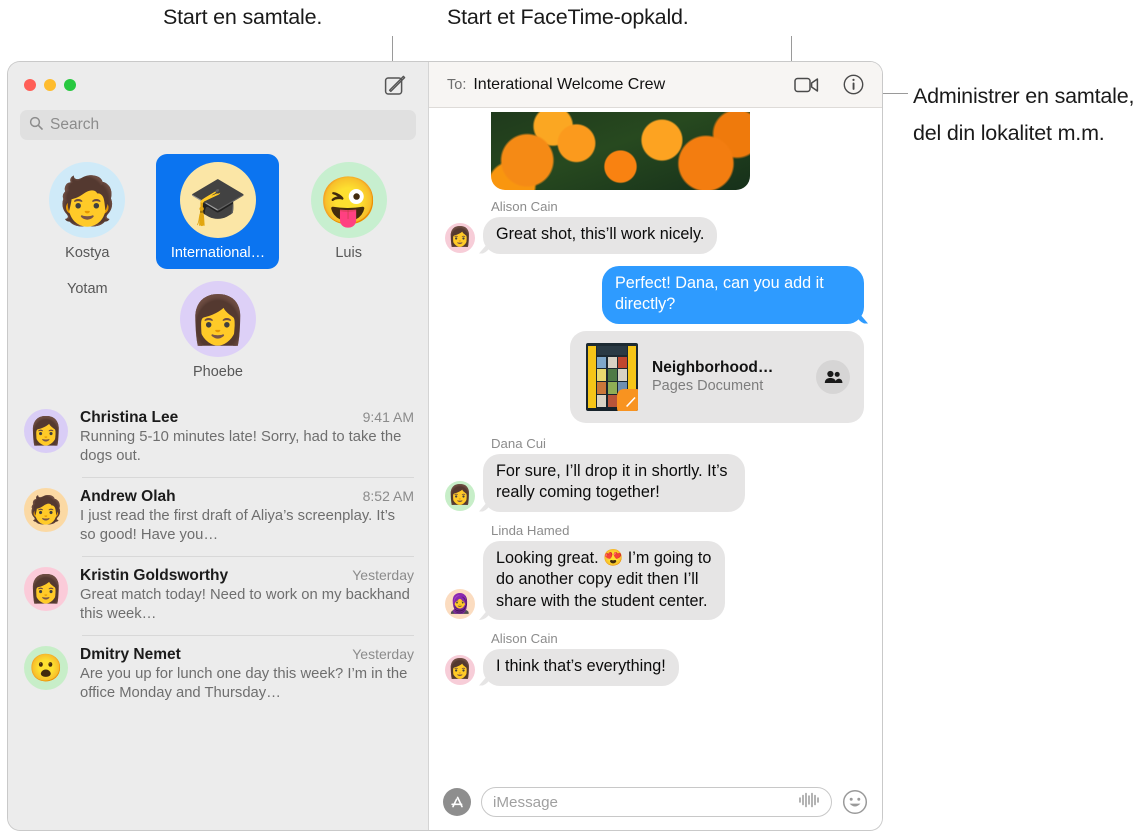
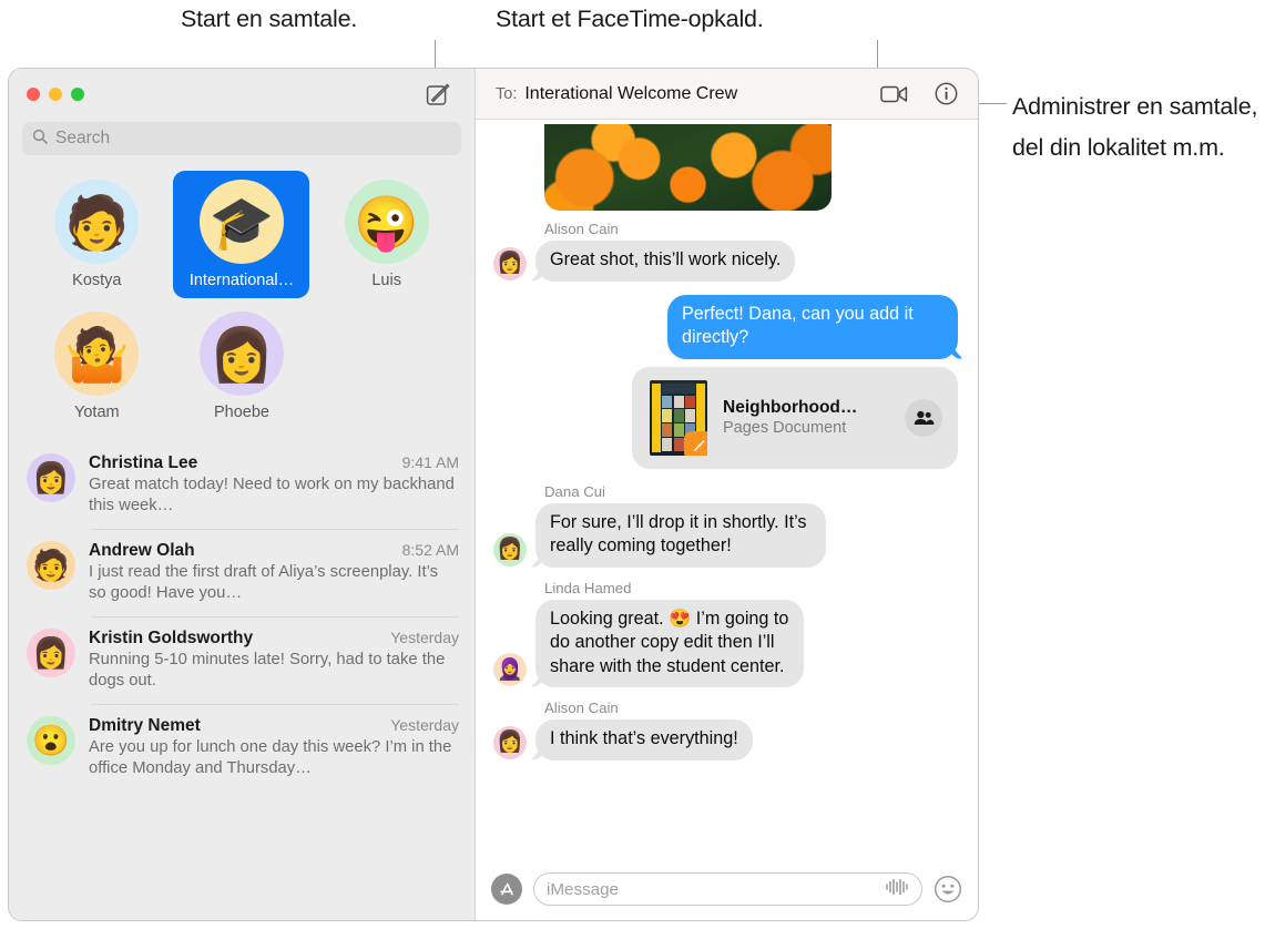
  Start en samtale.
  Start et FaceTime-opkald.
  Administrer en samtale, del din lokalitet m.m.
  Search
  🧑
  Kostya
  🎓
  International…
  😜
  Luis
+ 🤷
  Yotam
  👩
  Phoebe
  👩
  Christina Lee
  9:41 AM
- Running 5-10 minutes late! Sorry, had to take the dogs out.
+ Great match today! Need to work on my backhand this week…
  🧑
  Andrew Olah
  8:52 AM
  I just read the first draft of Aliya’s screenplay. It’s so good! Have you…
  👩
  Kristin Goldsworthy
  Yesterday
- Great match today! Need to work on my backhand this week…
+ Running 5-10 minutes late! Sorry, had to take the dogs out.
  😮
  Dmitry Nemet
  Yesterday
  Are you up for lunch one day this week? I’m in the office Monday and Thursday…
  To:
  Interational Welcome Crew
  Alison Cain
  👩
  Great shot, this’ll work nicely.
  Perfect! Dana, can you add it directly?
  Neighborhood…
  Pages Document
  Dana Cui
  👩
  For sure, I’ll drop it in shortly. It’s really coming together!
  Linda Hamed
  🧕
  Looking great. 😍 I’m going to do another copy edit then I’ll share with the student center.
  Alison Cain
  👩
  I think that’s everything!
  iMessage
